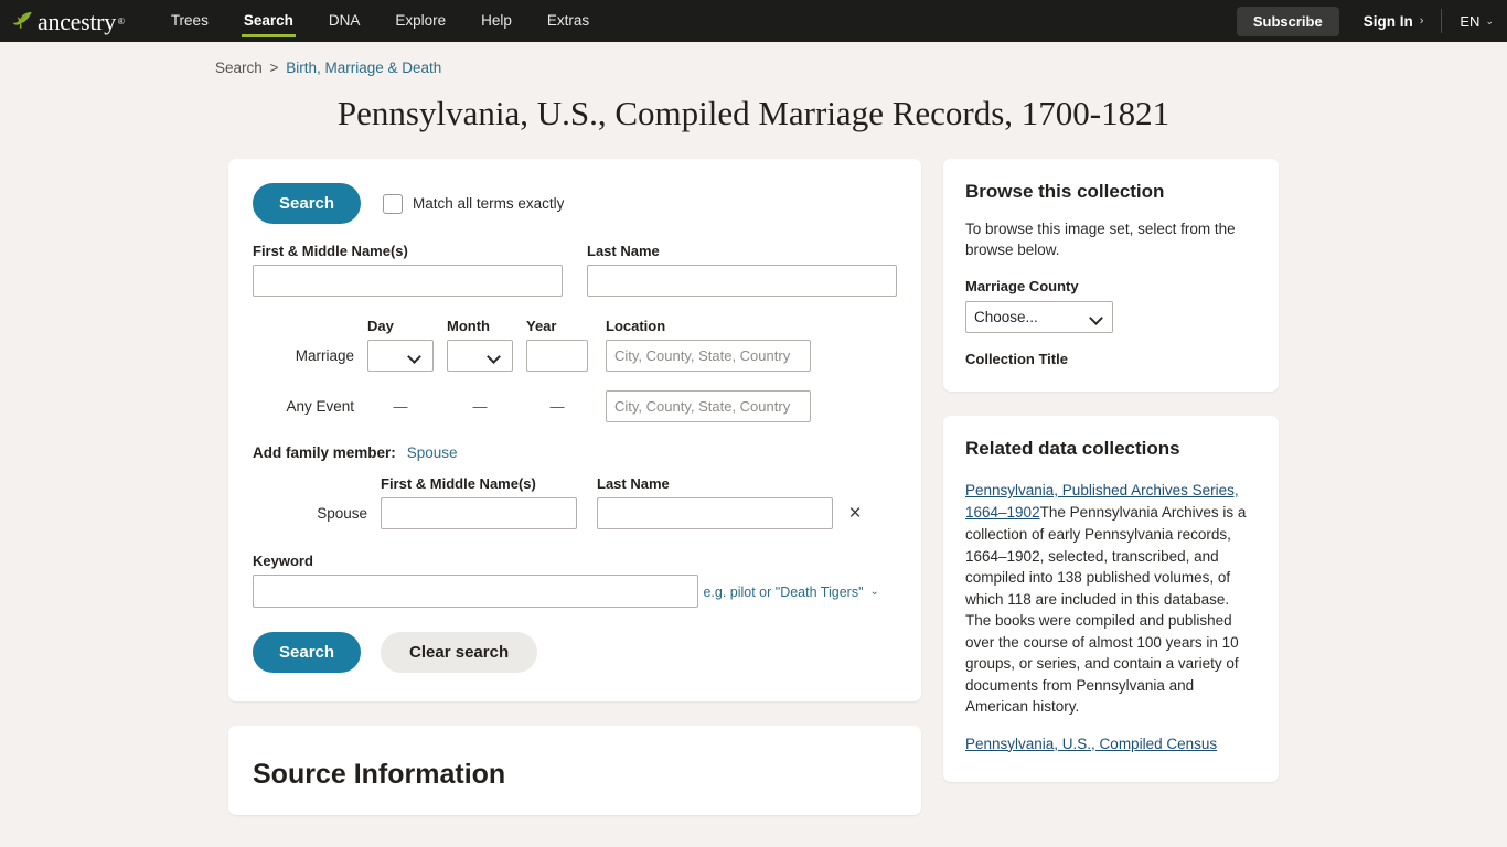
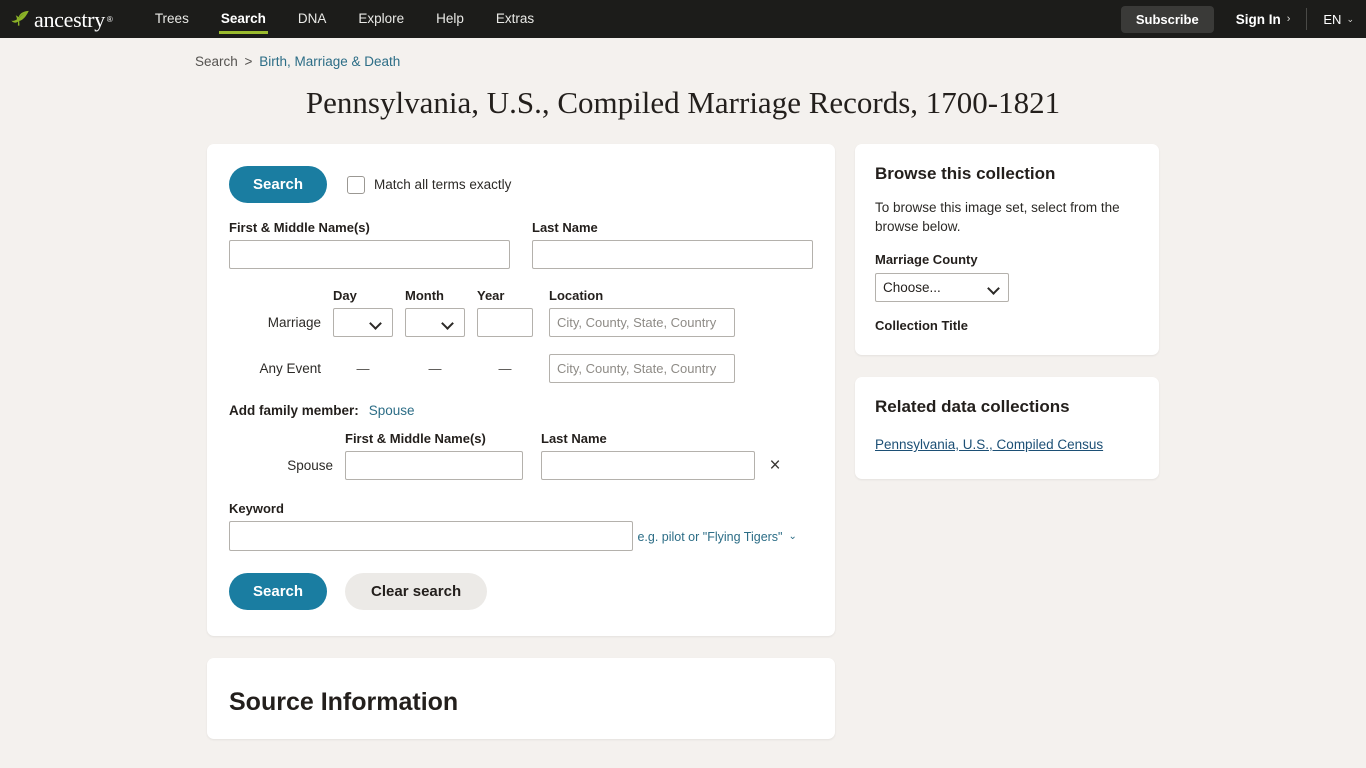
  ancestry
  ®
  Trees
  Search
  DNA
  Explore
  Help
  Extras
  Subscribe
  Sign In
  ›
  EN
  ⌄
  Search > Birth, Marriage & Death
  Pennsylvania, U.S., Compiled Marriage Records, 1700-1821
  Search
  Match all terms exactly
  First & Middle Name(s)
  Last Name
  Day
  Month
  Year
  Location
  Marriage
  City, County, State, Country
  Any Event
  —
  —
  —
  City, County, State, Country
  Add family member:
  Spouse
  First & Middle Name(s)
  Last Name
  Spouse
  ×
  Keyword
- e.g. pilot or "Death Tigers"
+ e.g. pilot or "Flying Tigers"
  ⌄
  Search
  Clear search
  Source Information
  Browse this collection
  To browse this image set, select from the browse below.
  Marriage County
  Choose...
  Collection Title
  Related data collections
- Pennsylvania, Published Archives Series, 1664–1902The Pennsylvania Archives is a collection of early Pennsylvania records, 1664–1902, selected, transcribed, and compiled into 138 published volumes, of which 118 are included in this database. The books were compiled and published over the course of almost 100 years in 10 groups, or series, and contain a variety of documents from Pennsylvania and American history.
  Pennsylvania, U.S., Compiled Census
